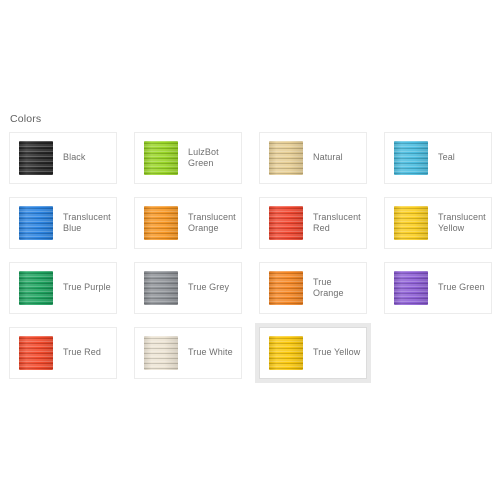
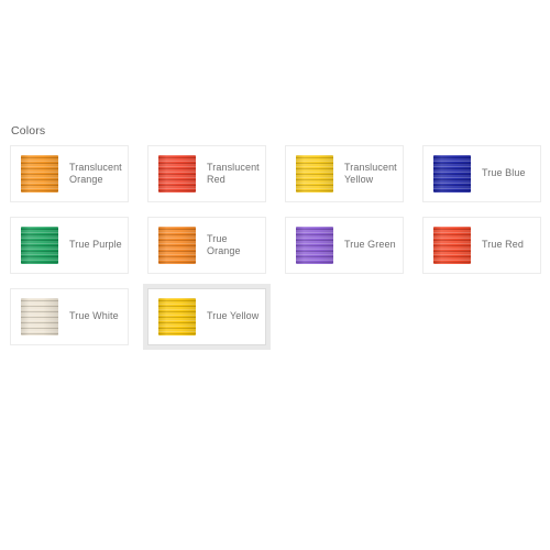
  Colors
- Black
- LulzBot Green
- Natural
- Teal
- Translucent Blue
  Translucent Orange
  Translucent Red
  Translucent Yellow
+ True Blue
  True Purple
- True Grey
  True Orange
  True Green
  True Red
  True White
  True Yellow
